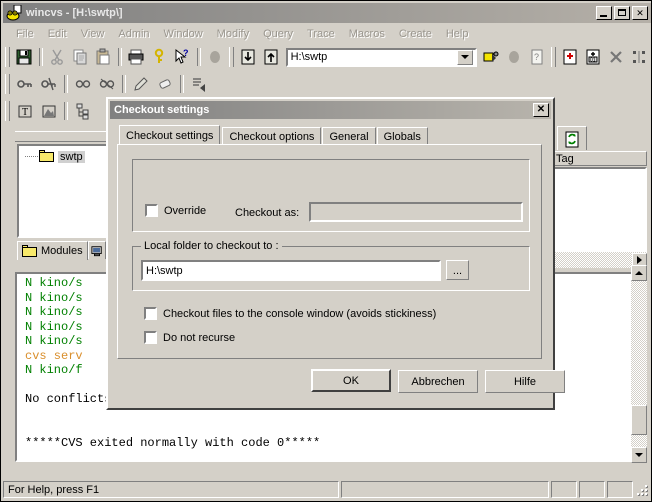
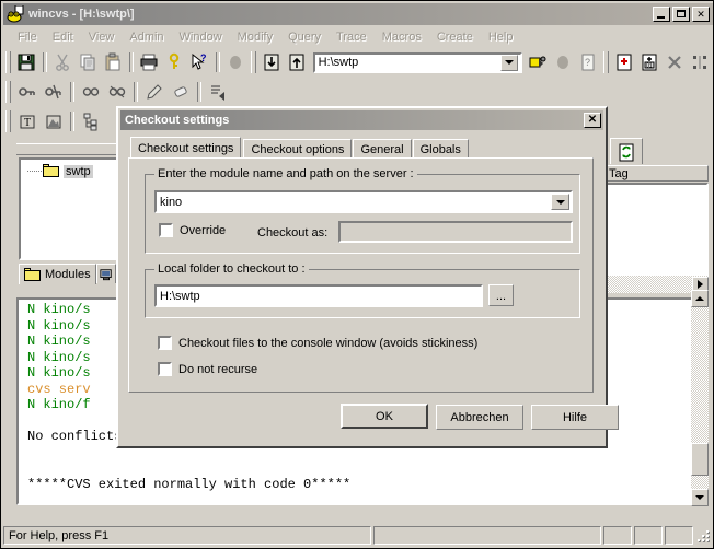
  wincvs - [H:\swtp\]
  ✕
  File
  Edit
  View
  Admin
  Window
  Modify
  Query
  Trace
  Macros
  Create
  Help
  ?
  H:\swtp
  ?
  T
  swtp
  Modules
  Tag
  N kino/s
  N kino/s
  N kino/s
  N kino/s
  N kino/s
  cvs serv
  N kino/f
  *****CVS exited normally with code 0*****
  Checkout settings
  ✕
  Checkout settings
  Checkout options
  General
  Globals
+ Enter the module name and path on the server :
+ kino
  Override
  Checkout as:
  Local folder to checkout to :
  H:\swtp
  ...
  Checkout files to the console window (avoids stickiness)
  Do not recurse
  OK
  Abbrechen
  Hilfe
  For Help, press F1
